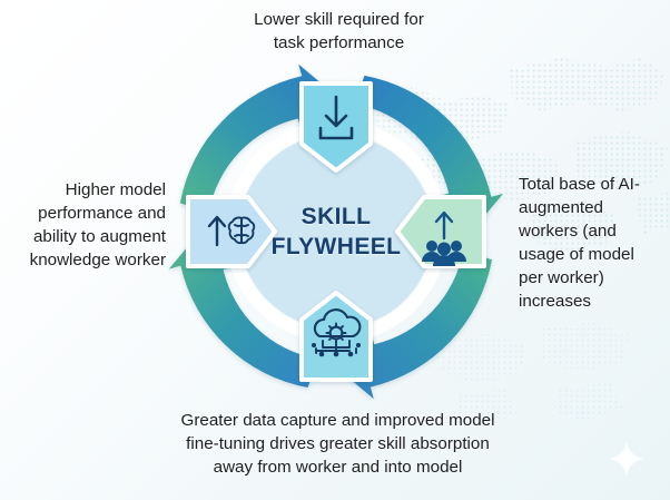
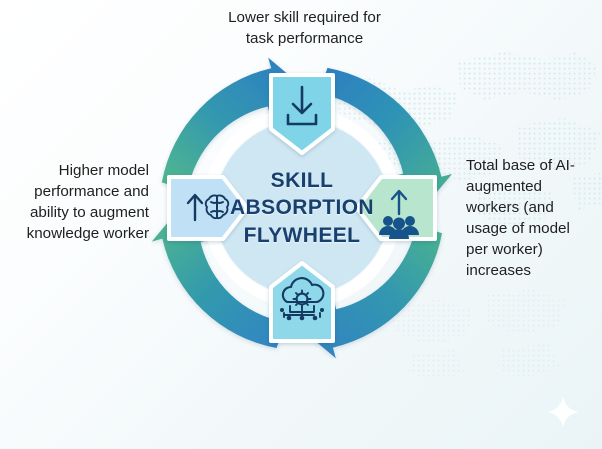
  SKILL
+ ABSORPTION
  FLYWHEEL
  Lower skill required for
  task performance
  Total base of AI-
  augmented
  workers (and
  usage of model
  per worker)
  increases
- Greater data capture and improved model
- fine-tuning drives greater skill absorption
- away from worker and into model
  Higher model
  performance and
  ability to augment
  knowledge worker
